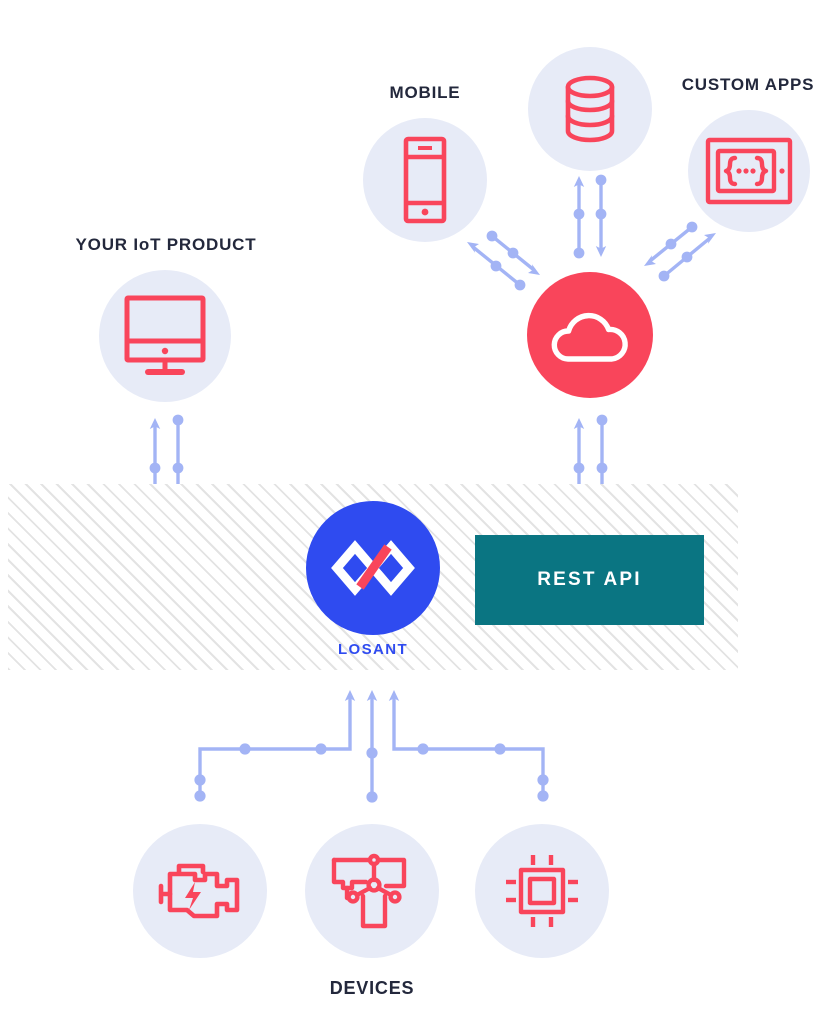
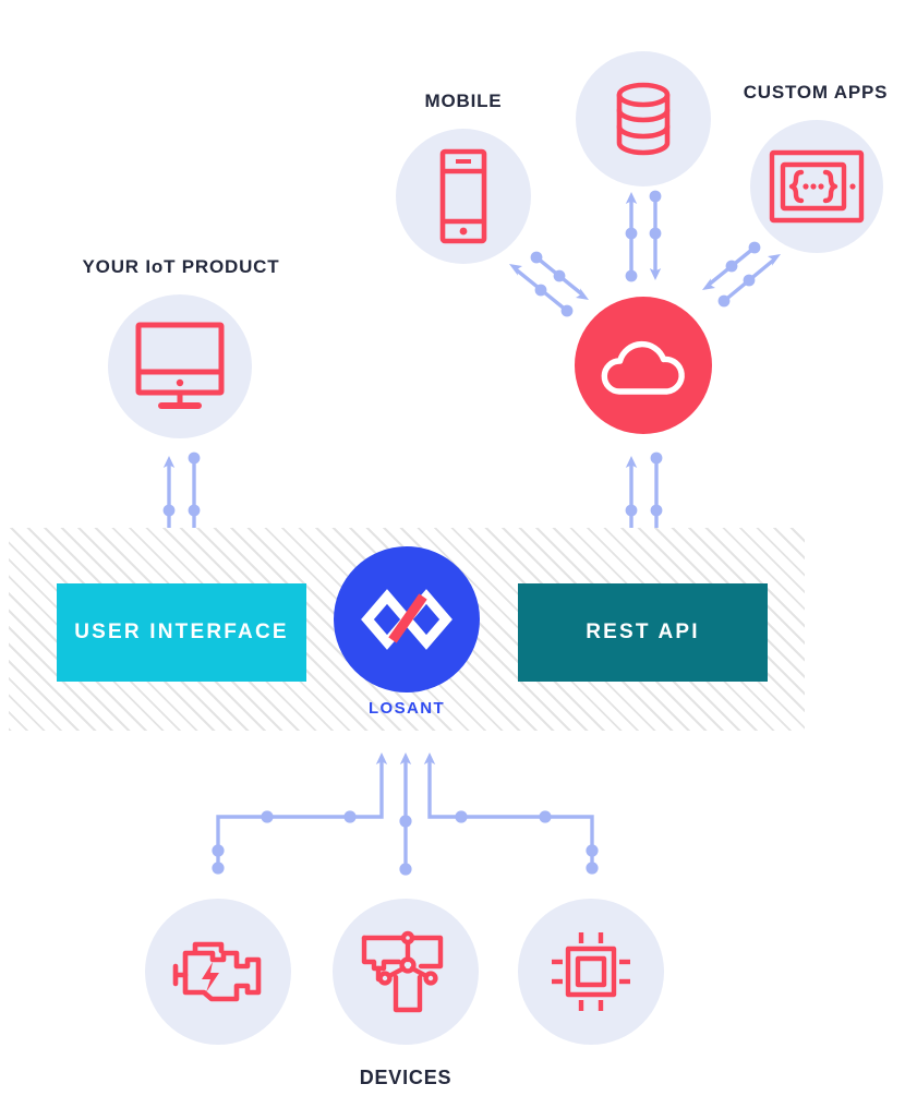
  MOBILE
  CUSTOM APPS
  YOUR IoT PRODUCT
+ USER INTERFACE
  REST API
  LOSANT
  DEVICES
